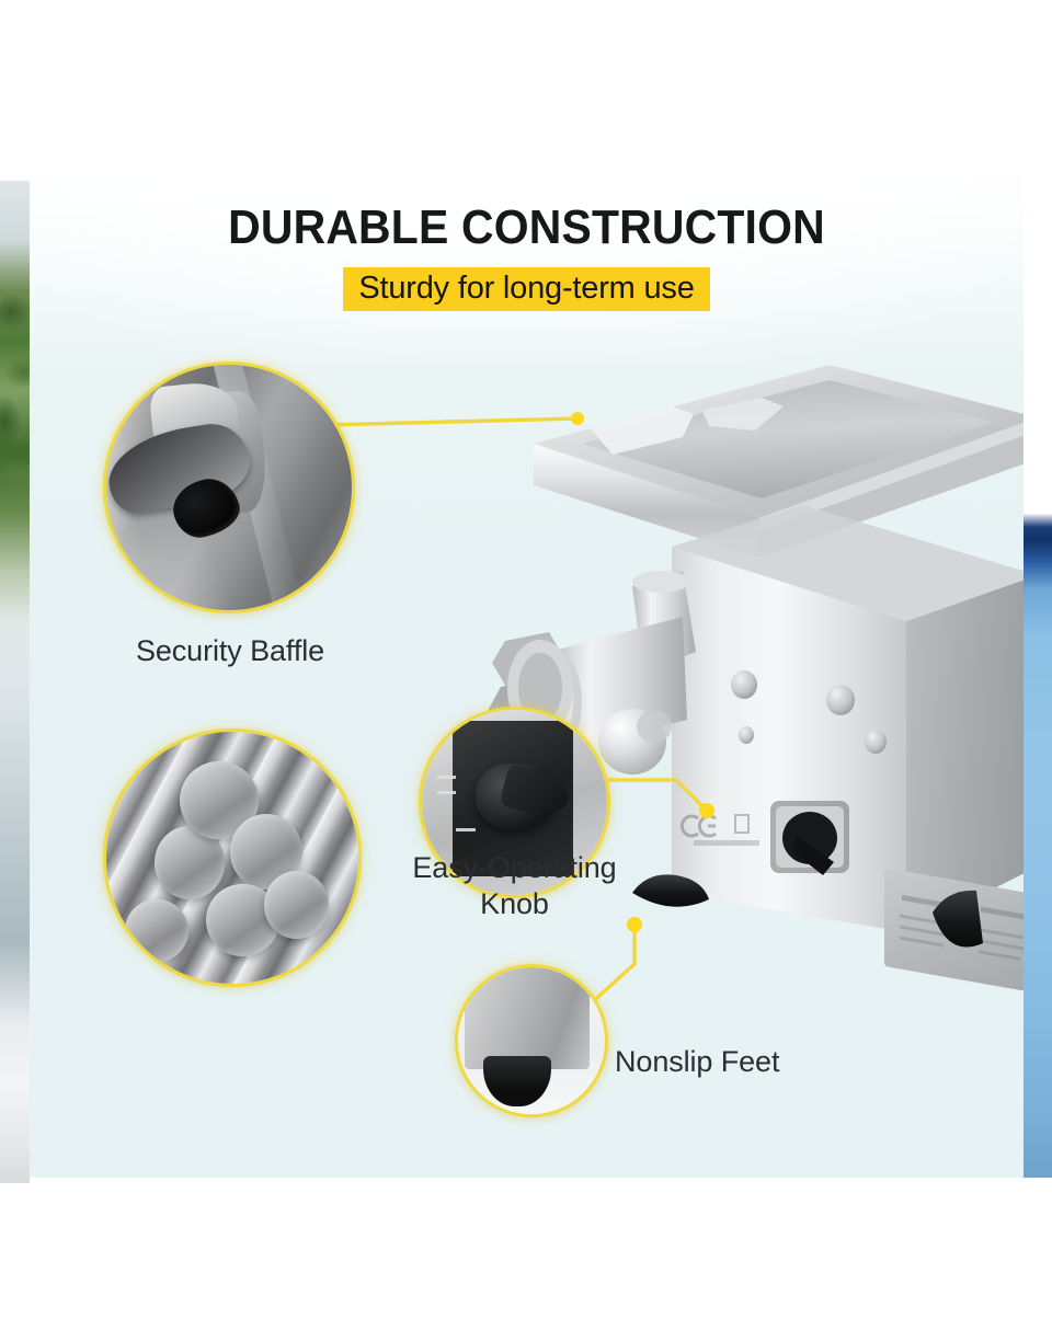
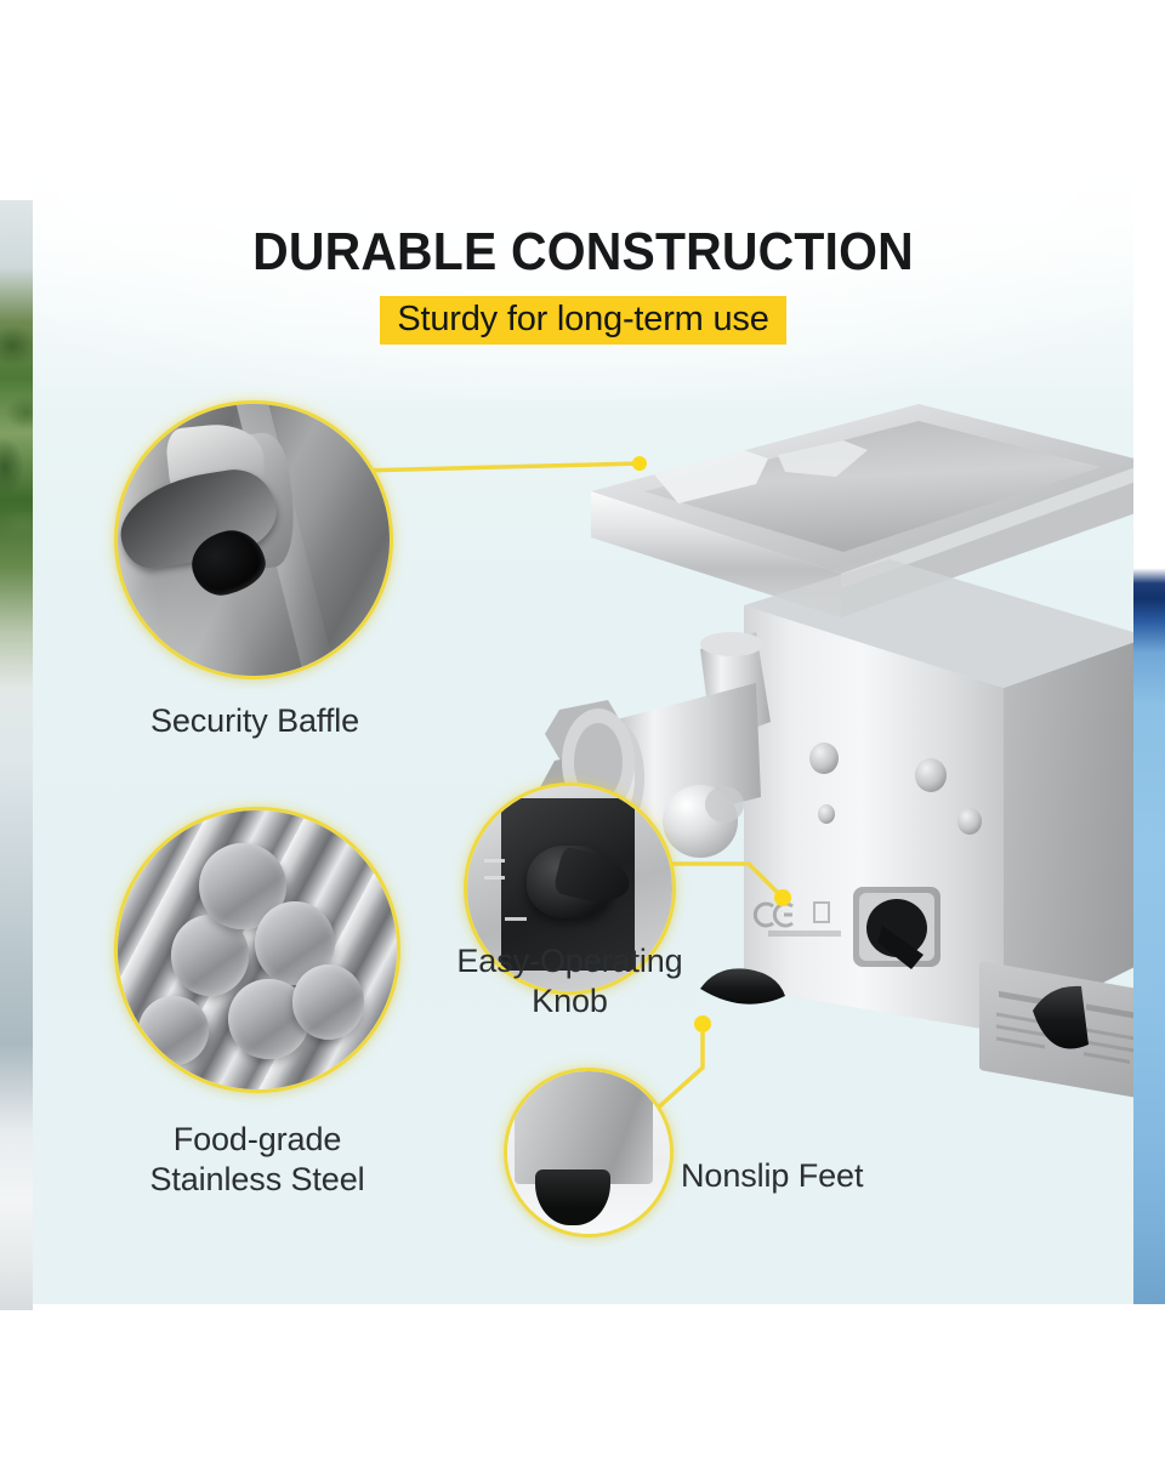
  DURABLE CONSTRUCTION
  Sturdy for long-term use
  Security Baffle
+ Food-grade
+ Stainless Steel
  Easy-Operating
  Knob
  Nonslip Feet
